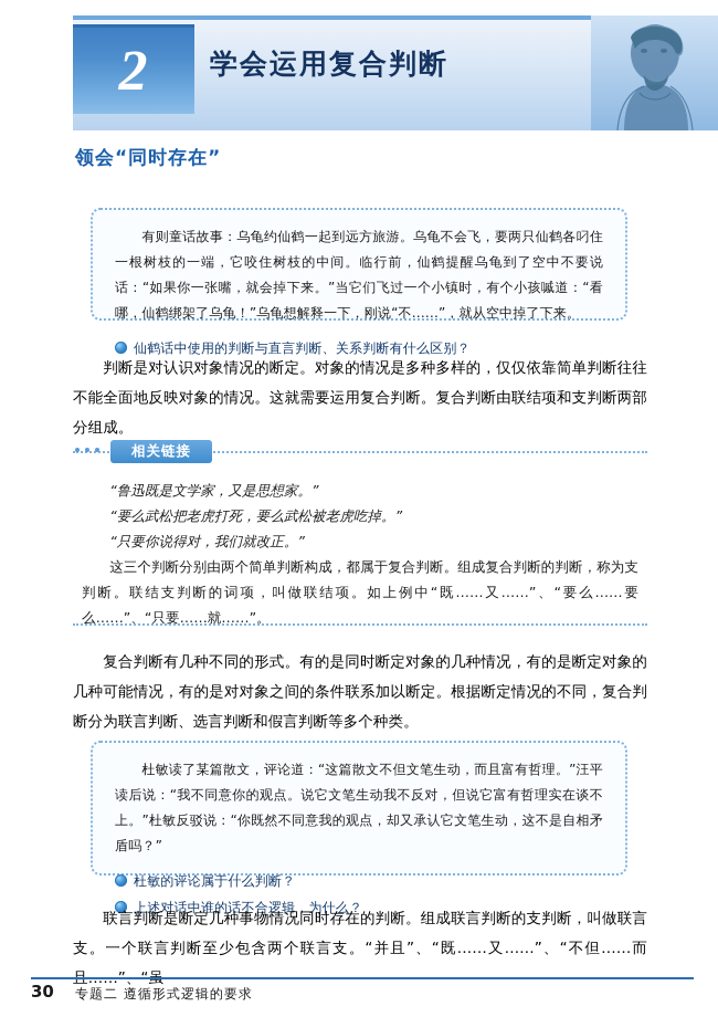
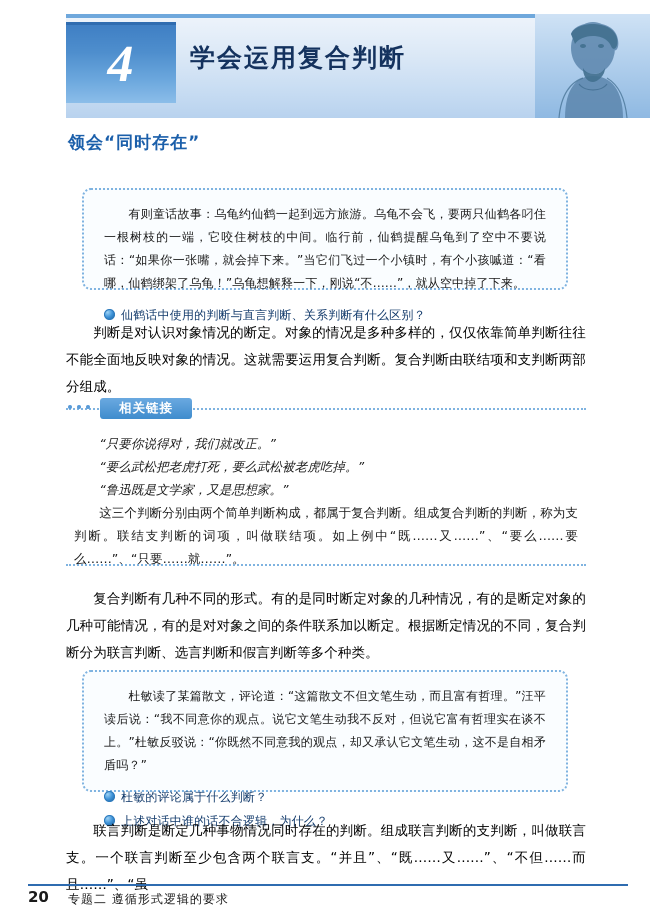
- 2
+ 4
  学会运用复合判断
  领会“同时存在”
  有则童话故事：乌龟约仙鹤一起到远方旅游。乌龟不会飞，要两只仙鹤各叼住一根树枝的一端，它咬住树枝的中间。临行前，仙鹤提醒乌龟到了空中不要说话：“如果你一张嘴，就会掉下来。”当它们飞过一个小镇时，有个小孩嘁道：“看哪，仙鹤绑架了乌龟！”乌龟想解释一下，刚说“不……”，就从空中掉了下来。
  仙鹤话中使用的判断与直言判断、关系判断有什么区别？
  判断是对认识对象情况的断定。对象的情况是多种多样的，仅仅依靠简单判断往往不能全面地反映对象的情况。这就需要运用复合判断。复合判断由联结项和支判断两部分组成。
  相关链接
- “鲁迅既是文学家，又是思想家。”
+ “只要你说得对，我们就改正。”
  “要么武松把老虎打死，要么武松被老虎吃掉。”
- “只要你说得对，我们就改正。”
+ “鲁迅既是文学家，又是思想家。”
  这三个判断分别由两个简单判断构成，都属于复合判断。组成复合判断的判断，称为支判断。联结支判断的词项，叫做联结项。如上例中“既……又……”、“要么……要么……”、“只要……就……”。
  复合判断有几种不同的形式。有的是同时断定对象的几种情况，有的是断定对象的几种可能情况，有的是对对象之间的条件联系加以断定。根据断定情况的不同，复合判断分为联言判断、选言判断和假言判断等多个种类。
  杜敏读了某篇散文，评论道：“这篇散文不但文笔生动，而且富有哲理。”汪平读后说：“我不同意你的观点。说它文笔生动我不反对，但说它富有哲理实在谈不上。”杜敏反驳说：“你既然不同意我的观点，却又承认它文笔生动，这不是自相矛盾吗？”
  杜敏的评论属于什么判断？
  上述对话中谁的话不合逻辑，为什么？
  联言判断是断定几种事物情况同时存在的判断。组成联言判断的支判断，叫做联言支。一个联言判断至少包含两个联言支。“并且”、“既……又……”、“不但……而
- 30
+ 20
  专题二 遵循形式逻辑的要求
